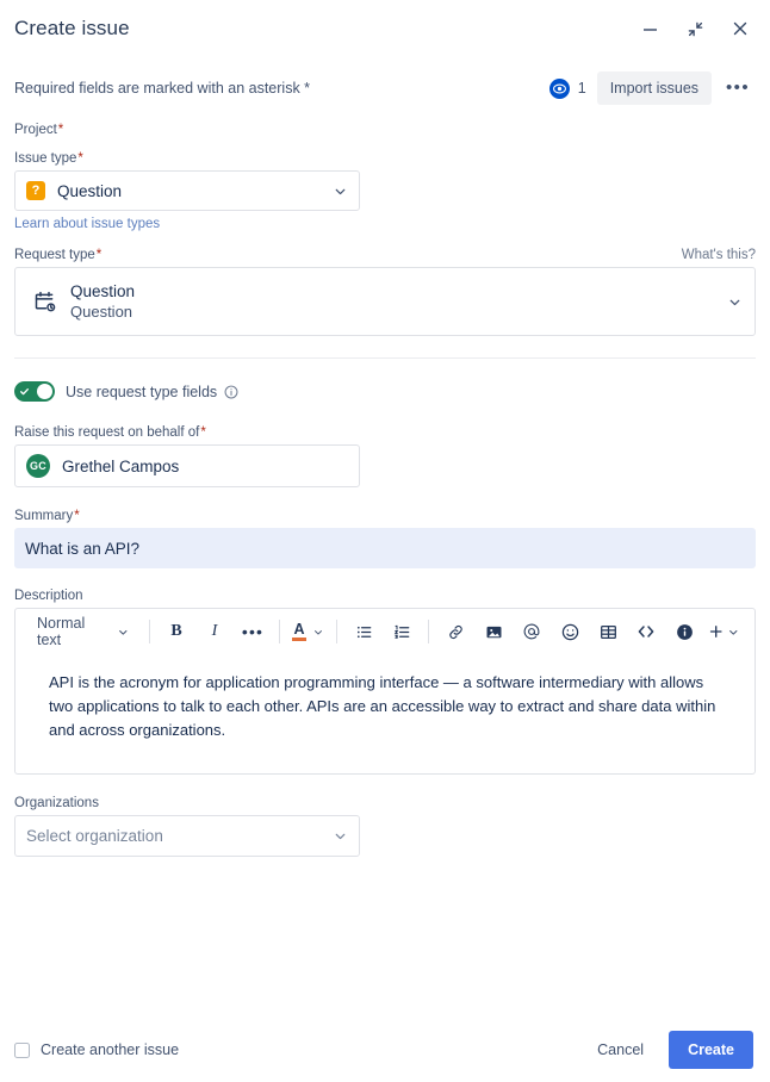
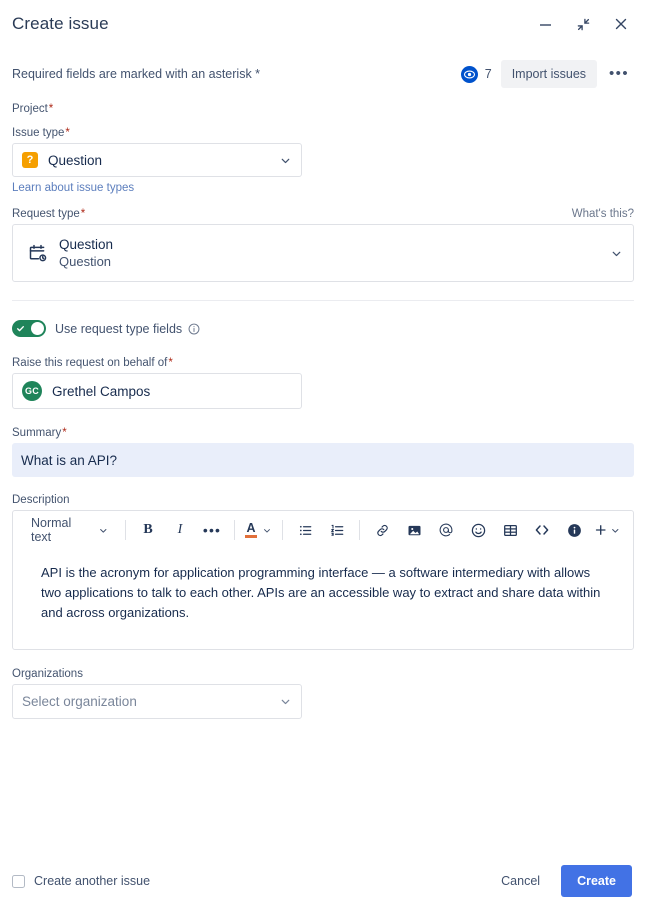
  Create issue
  Required fields are marked with an asterisk *
- 1
+ 7
  Import issues
  •••
  Project*
  Issue type*
  ?
  Question
  Learn about issue types
  Request type*
  What's this?
  Question
  Question
  Use request type fields
  Raise this request on behalf of*
  GC
  Grethel Campos
  Summary*
  What is an API?
  Description
  Normal text
  B
  I
  •••
  A
  API is the acronym for application programming interface — a software intermediary with allows two applications to talk to each other. APIs are an accessible way to extract and share data within and across organizations.
  Organizations
  Select organization
  Create another issue
  Cancel
  Create
